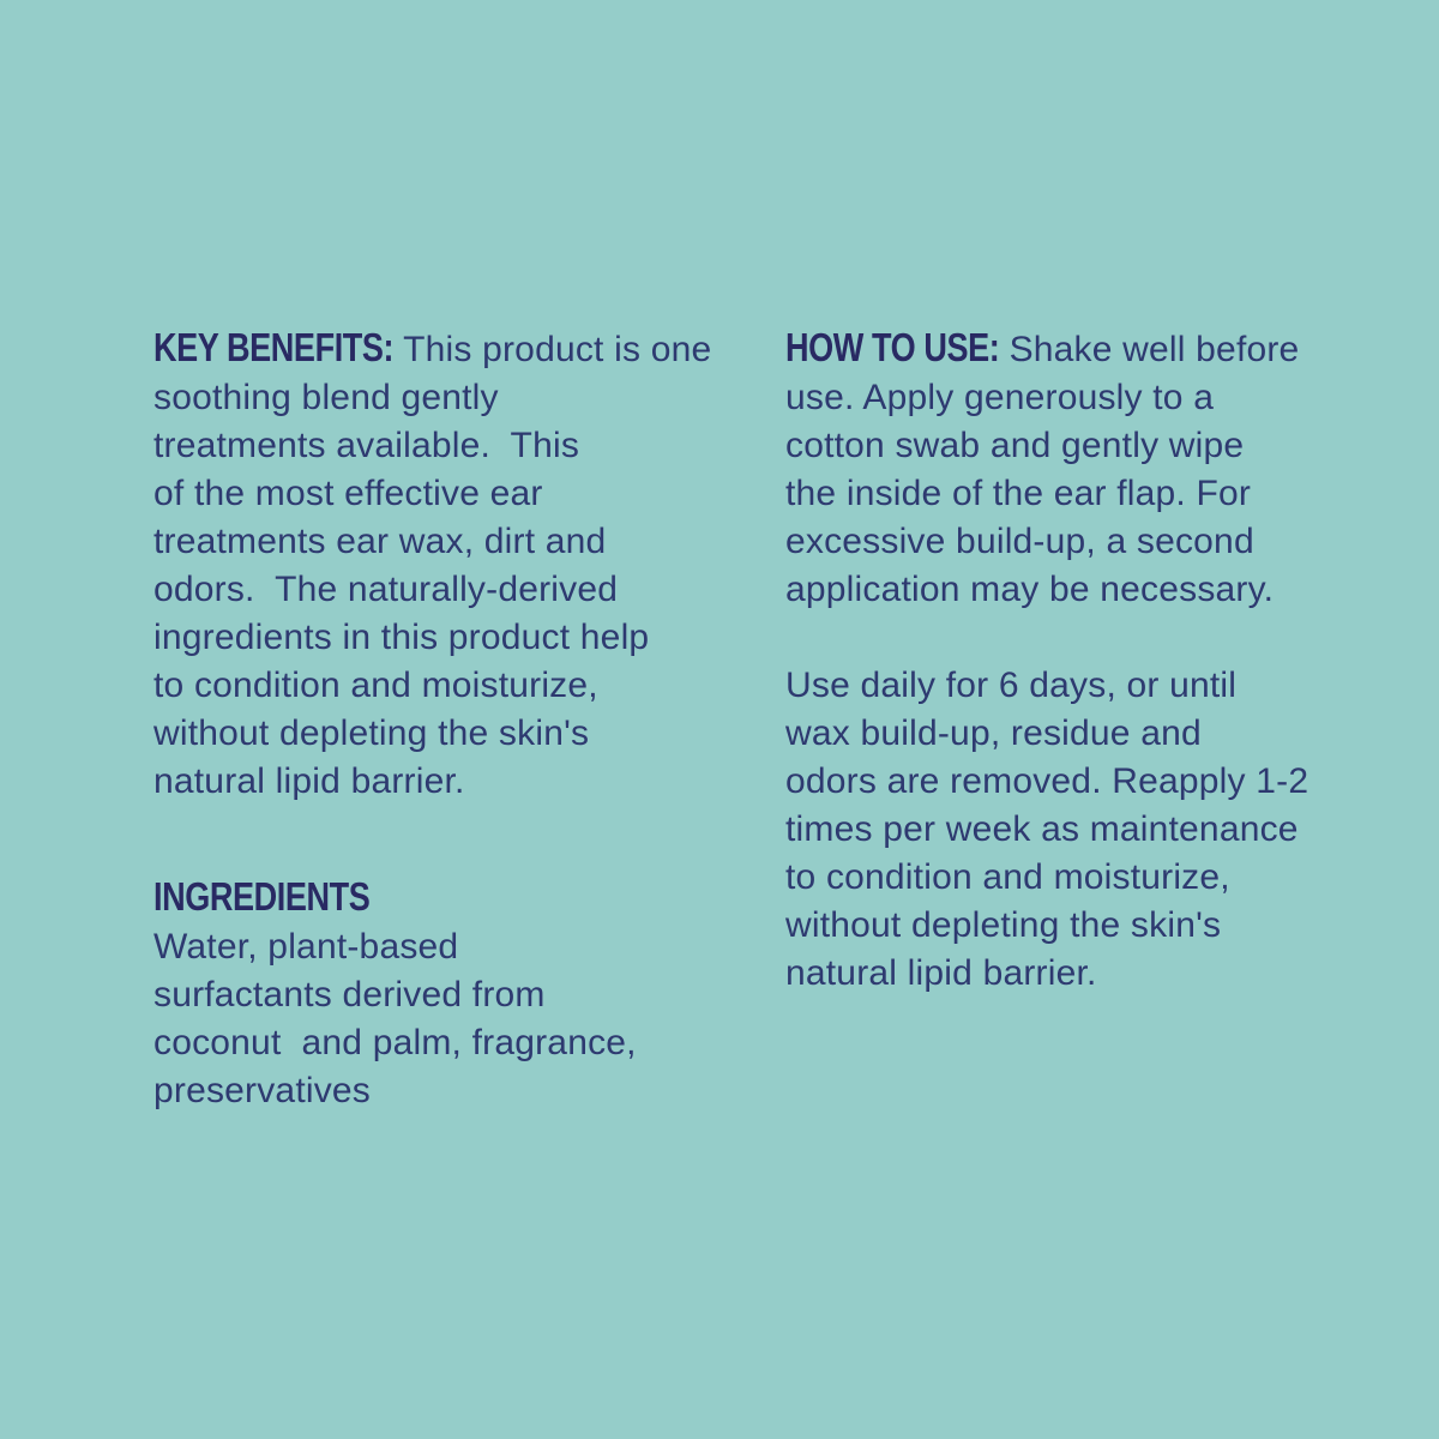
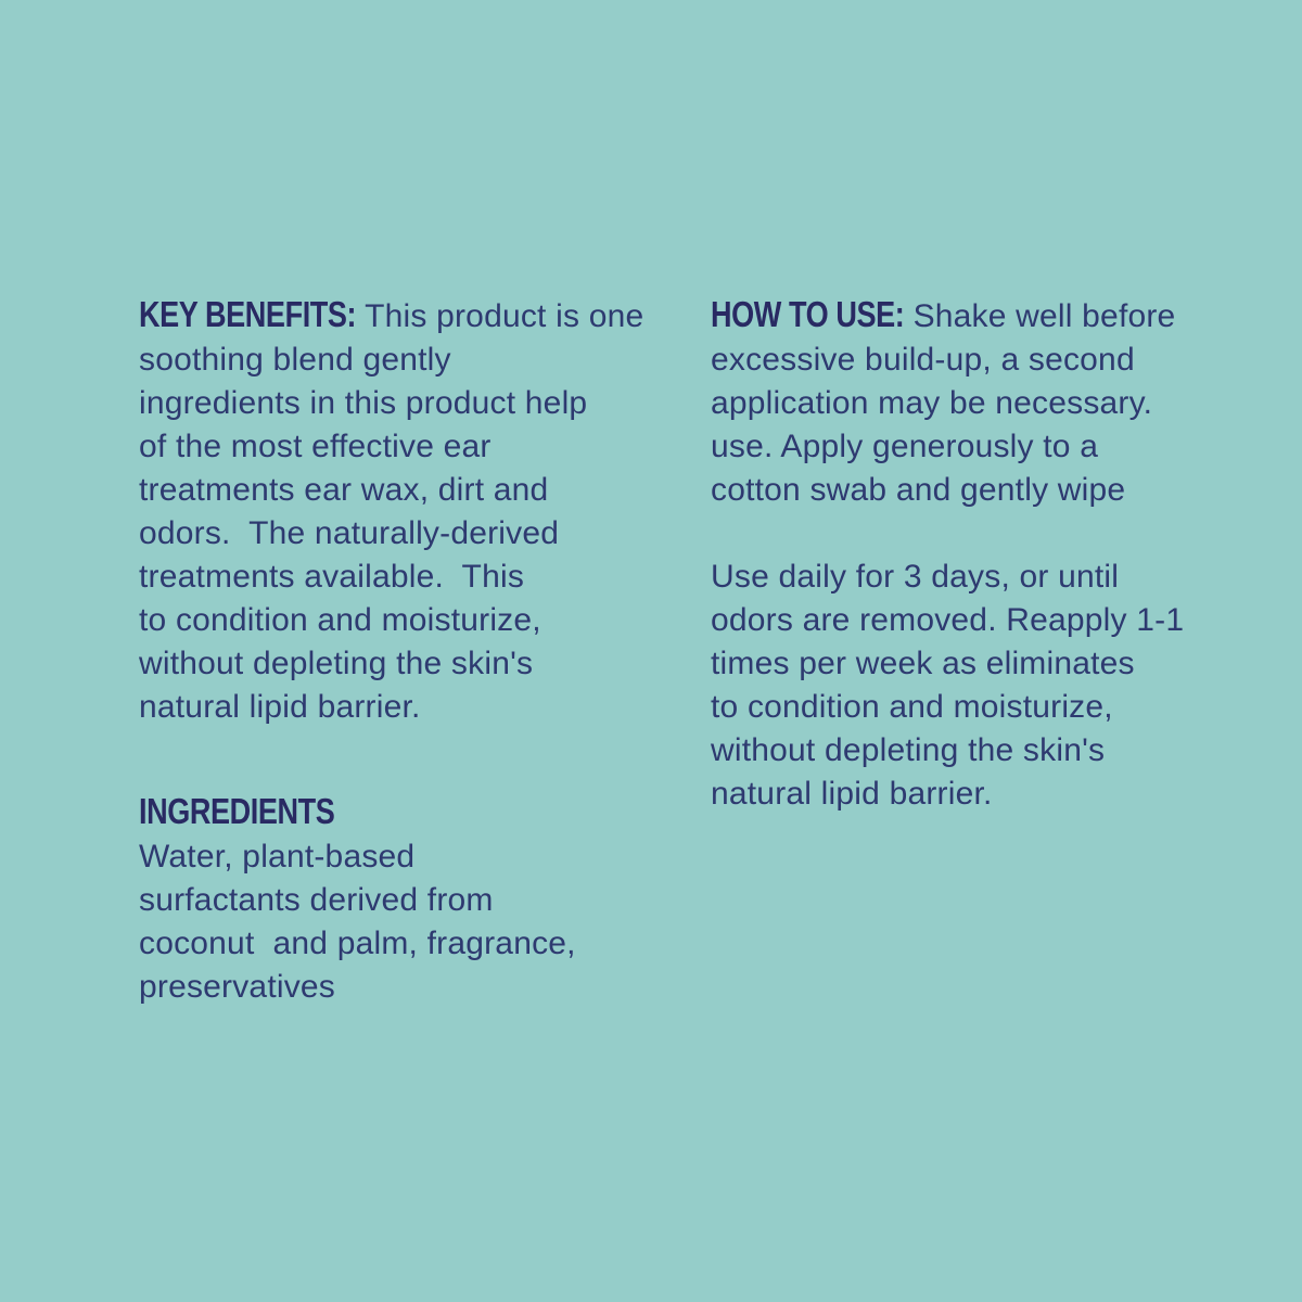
  KEY BENEFITS: This product is one
  soothing blend gently
- treatments available. This
+ ingredients in this product help
  of the most effective ear
  treatments ear wax, dirt and
  odors. The naturally-derived
- ingredients in this product help
+ treatments available. This
  to condition and moisturize,
  without depleting the skin's
  natural lipid barrier.
  INGREDIENTS
  Water, plant-based
  surfactants derived from
  coconut and palm, fragrance,
  preservatives
  HOW TO USE: Shake well before
- use. Apply generously to a
+ excessive build-up, a second
- cotton swab and gently wipe
+ application may be necessary.
- the inside of the ear flap. For
- excessive build-up, a second
+ use. Apply generously to a
- application may be necessary.
+ cotton swab and gently wipe
- Use daily for 6 days, or until
+ Use daily for 3 days, or until
- wax build-up, residue and
- odors are removed. Reapply 1-2
+ odors are removed. Reapply 1-1
- times per week as maintenance
+ times per week as eliminates
  to condition and moisturize,
  without depleting the skin's
  natural lipid barrier.
